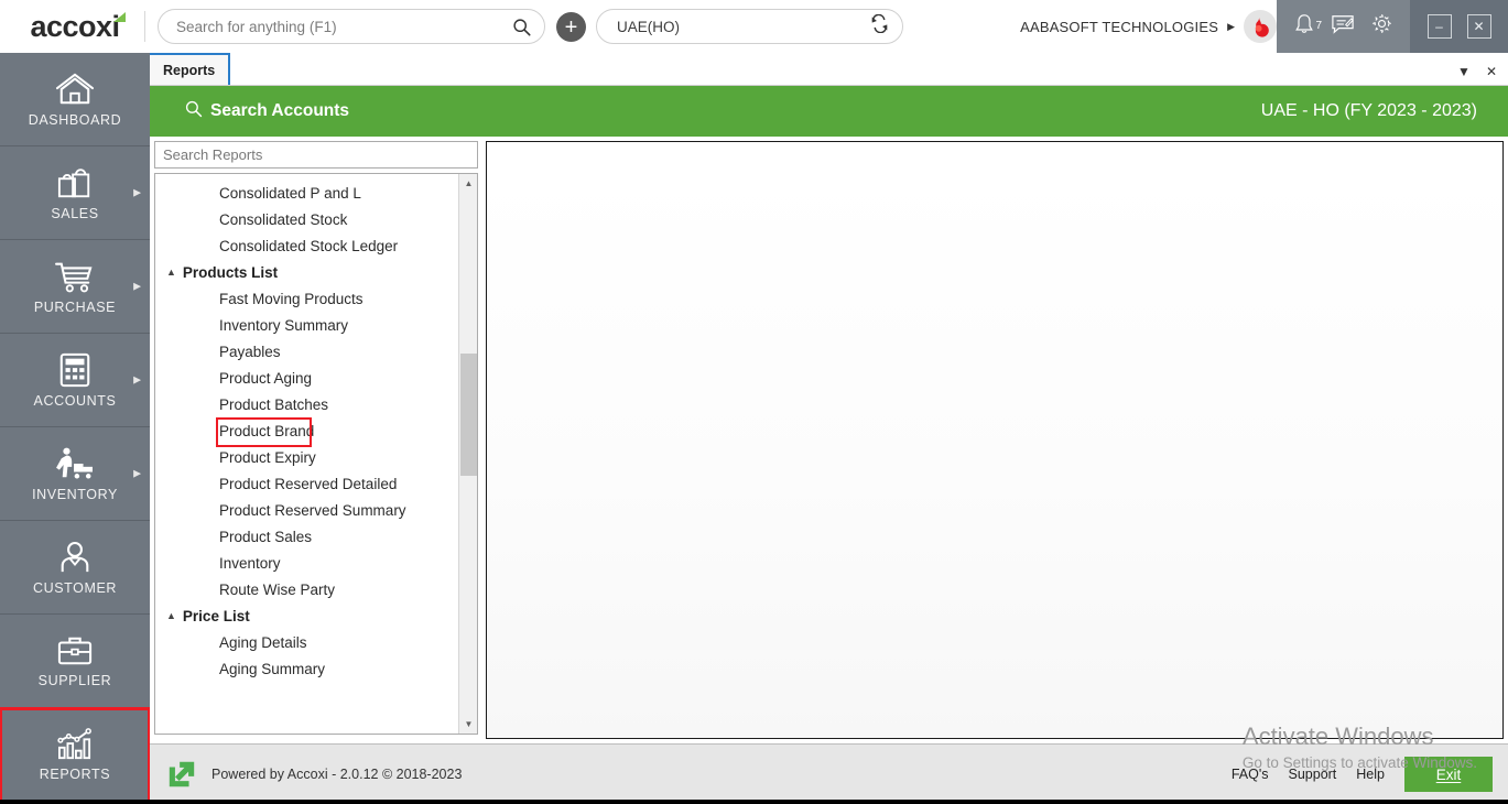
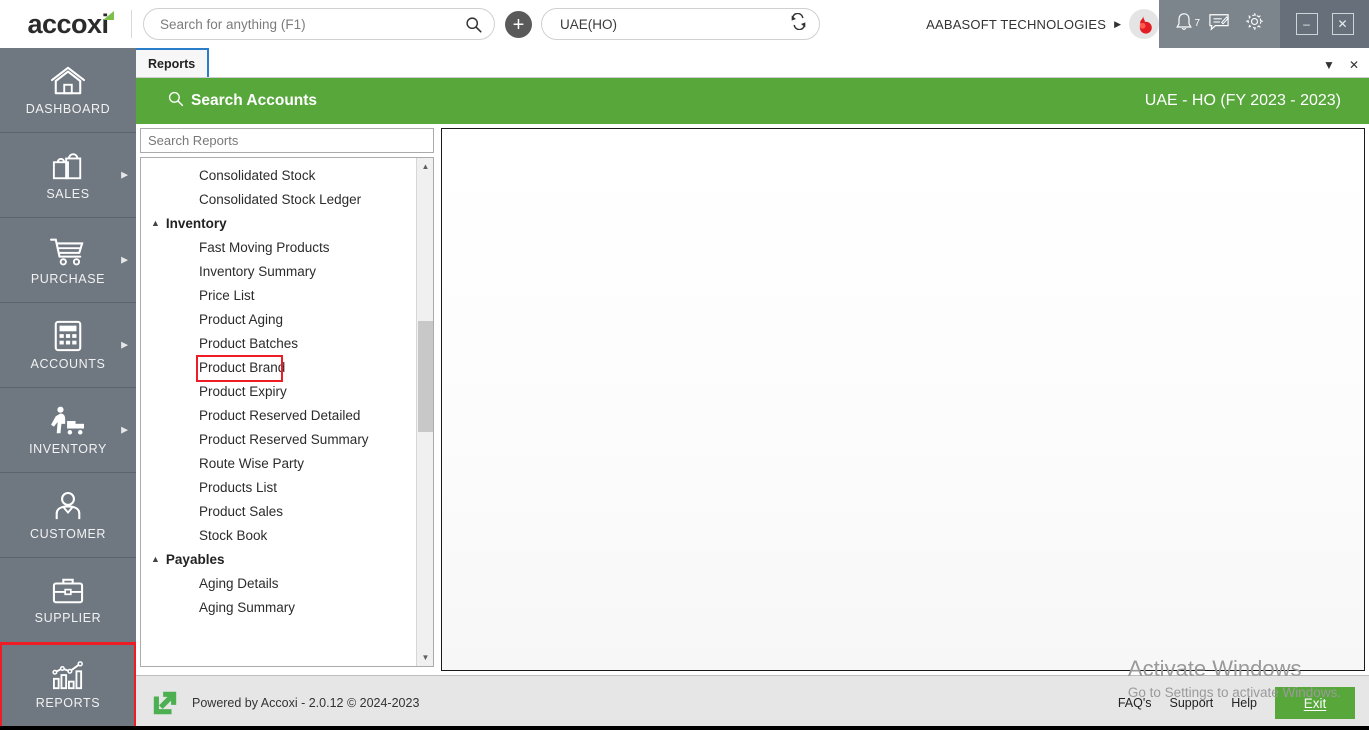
  accoxi
  Search for anything (F1)
  +
  UAE(HO)
  AABASOFT TECHNOLOGIES
  ▶
  7
  –
  ✕
  DASHBOARD
  SALES
  ▶
  PURCHASE
  ▶
  ACCOUNTS
  ▶
  INVENTORY
  ▶
  CUSTOMER
  SUPPLIER
  REPORTS
  Reports
  ▼
  ✕
  Search Accounts
  UAE - HO (FY 2023 - 2023)
  Search Reports
- Consolidated P and L
  Consolidated Stock
  Consolidated Stock Ledger
  ▲
- Products List
+ Inventory
  Fast Moving Products
  Inventory Summary
- Payables
+ Price List
  Product Aging
  Product Batches
  Product Brand
  Product Expiry
  Product Reserved Detailed
  Product Reserved Summary
- Product Sales
+ Route Wise Party
- Inventory
+ Products List
- Route Wise Party
+ Product Sales
+ Stock Book
  ▲
- Price List
+ Payables
  Aging Details
  Aging Summary
  ▲
  ▼
  Activate Windows
  Go to Settings to activate Windows.
- Powered by Accoxi - 2.0.12 © 2018-2023
+ Powered by Accoxi - 2.0.12 © 2024-2023
  FAQ's
  Support
  Help
  Exit
